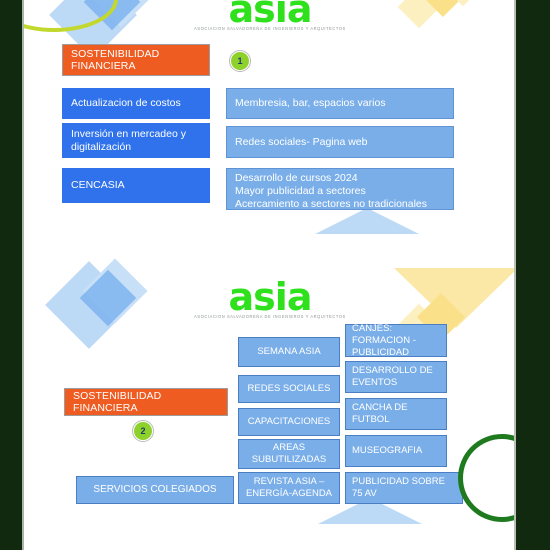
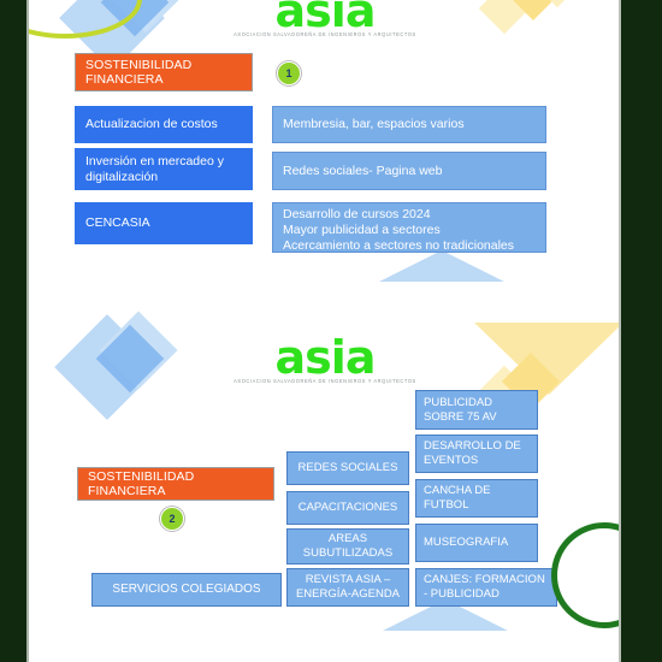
  asia
  SOSTENIBILIDAD FINANCIERA
  1
  Actualizacion de costos
  Membresia, bar, espacios varios
  Inversión en mercadeo y digitalización
  Redes sociales- Pagina web
  CENCASIA
  Desarrollo de cursos 2024
  Mayor publicidad a sectores
  Acercamiento a sectores no tradicionales
  asia
  SOSTENIBILIDAD FINANCIERA
  2
  SERVICIOS COLEGIADOS
- SEMANA ASIA
  REDES SOCIALES
  CAPACITACIONES
  AREAS SUBUTILIZADAS
  REVISTA ASIA – ENERGÍA-AGENDA
- CANJES: FORMACION - PUBLICIDAD
+ PUBLICIDAD SOBRE 75 AV
  DESARROLLO DE EVENTOS
  CANCHA DE FUTBOL
  MUSEOGRAFIA
- PUBLICIDAD SOBRE 75 AV
+ CANJES: FORMACION - PUBLICIDAD
